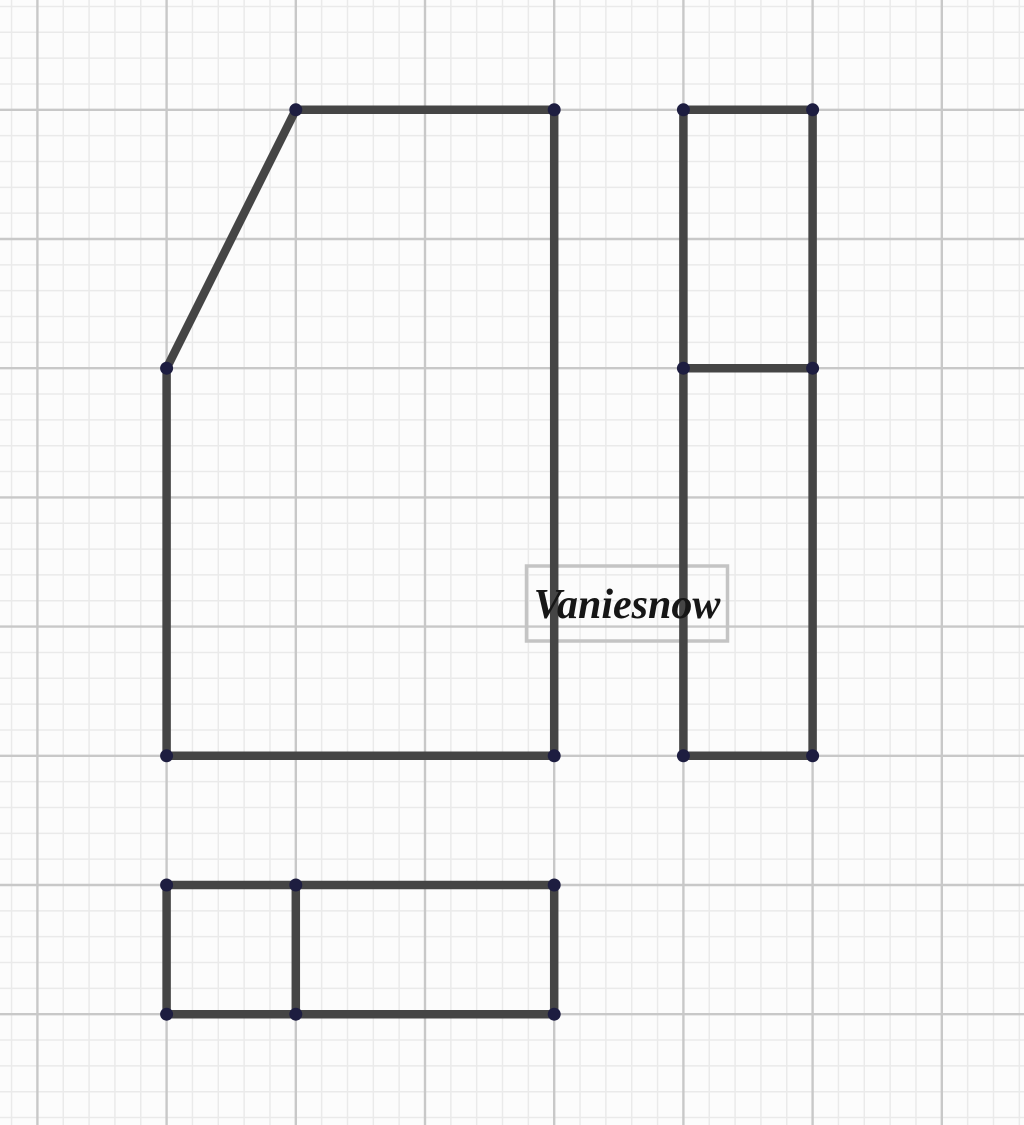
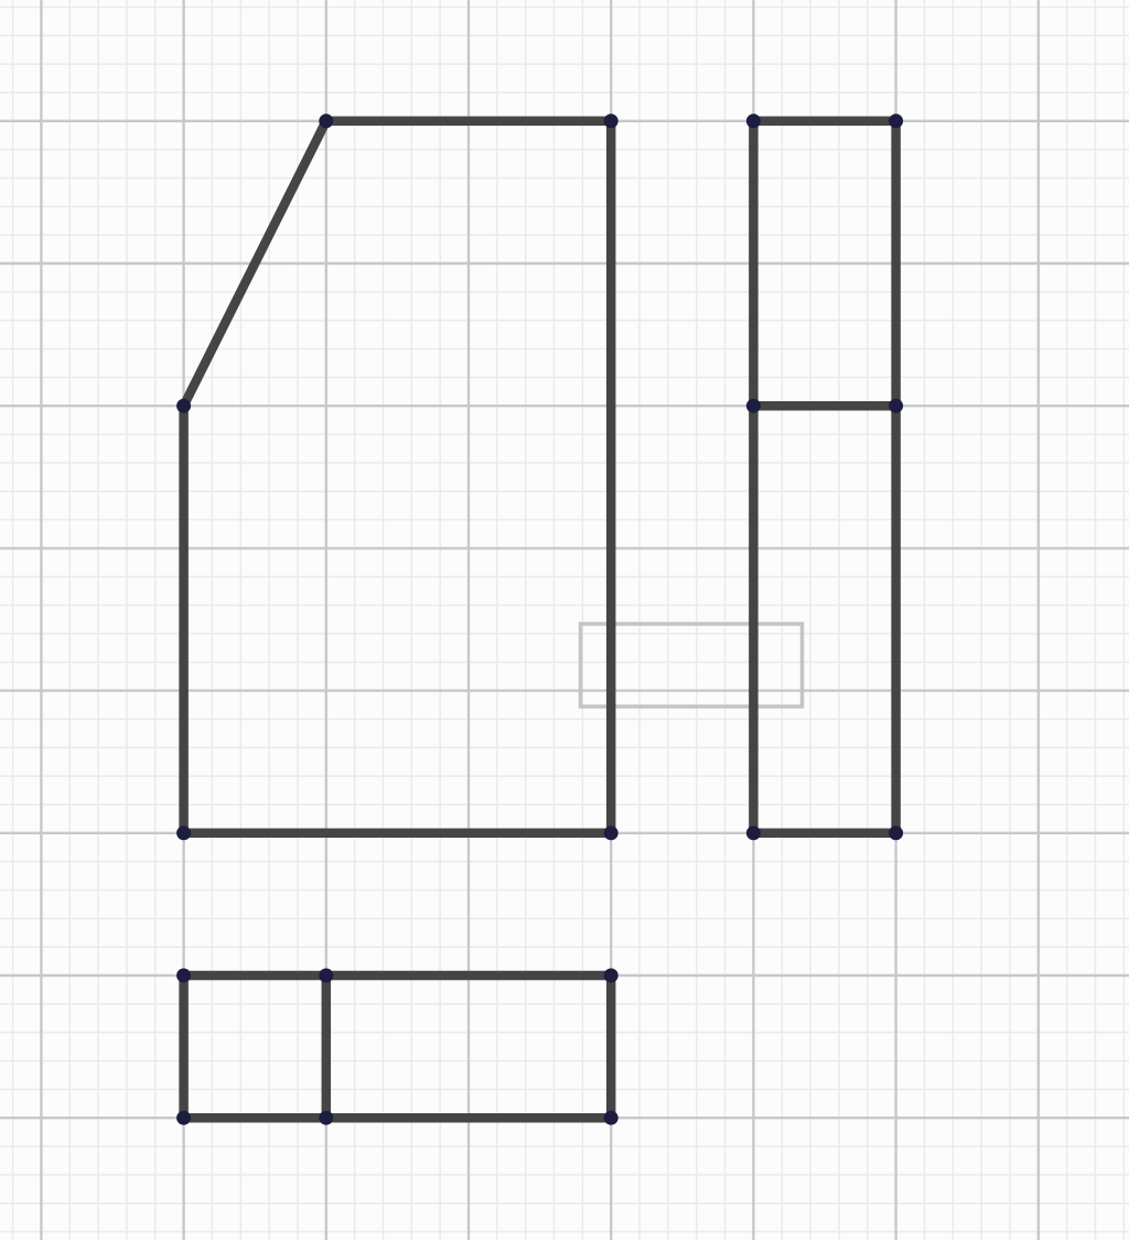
- Vaniesnow
